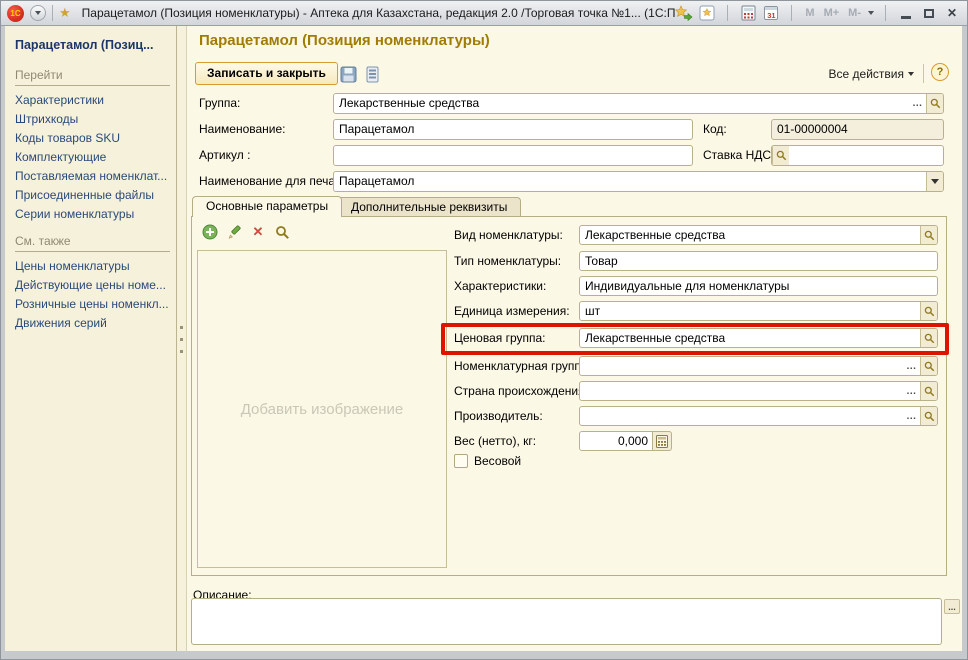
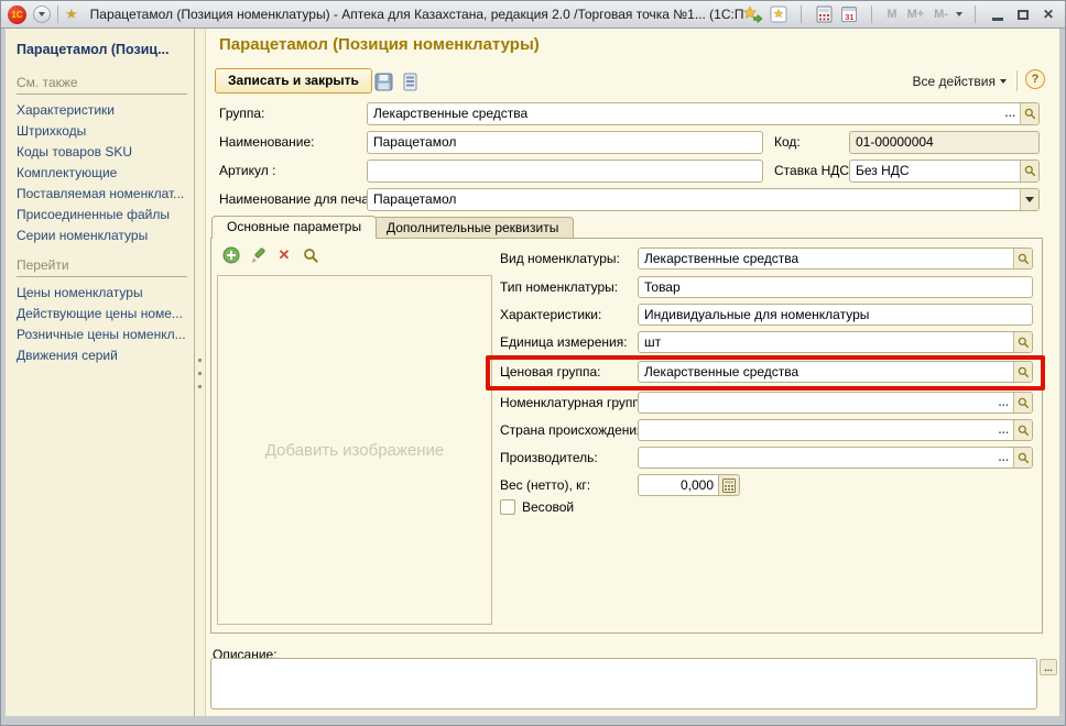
  1С
  ★
  Парацетамол (Позиция номенклатуры) - Аптека для Казахстана, редакция 2.0 /Торговая точка №1... (1С:П
  31
  M
  M+
  M-
  ✕
  Парацетамол (Позиц...
- Перейти
+ См. также
  Характеристики
  Штрихкоды
  Коды товаров SKU
  Комплектующие
  Поставляемая номенклат...
  Присоединенные файлы
  Серии номенклатуры
- См. также
+ Перейти
  Цены номенклатуры
  Действующие цены номе...
  Розничные цены номенкл...
  Движения серий
  Парацетамол (Позиция номенклатуры)
  Записать и закрыть
  Все действия
  ?
  Группа:
  Лекарственные средства
  ...
  Наименование:
  Парацетамол
  Код:
  01-00000004
  Артикул :
  Ставка НДС
+ Без НДС
  Наименование для печа
  Парацетамол
  Основные параметры
  Дополнительные реквизиты
  ✕
  Добавить изображение
  Вид номенклатуры:
  Лекарственные средства
  Тип номенклатуры:
  Товар
  Характеристики:
  Индивидуальные для номенклатуры
  Единица измерения:
  шт
  Ценовая группа:
  Лекарственные средства
  Номенклатурная групп
  ...
  Страна происхождени
  ...
  Производитель:
  ...
  Вес (нетто), кг:
  0,000
  Весовой
  Описание:
  ...
